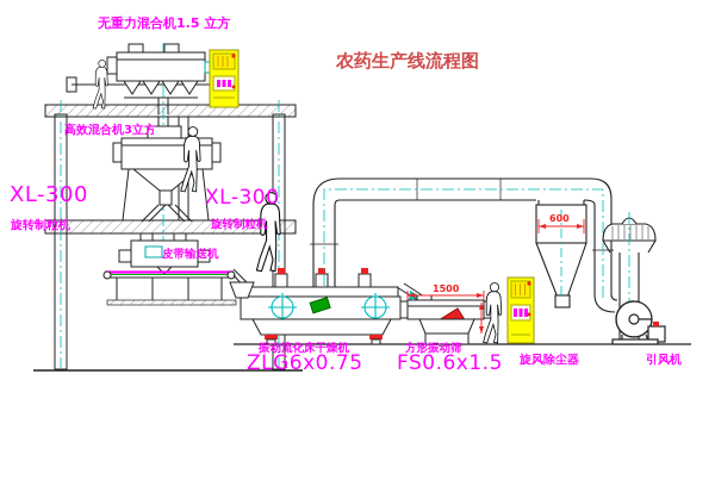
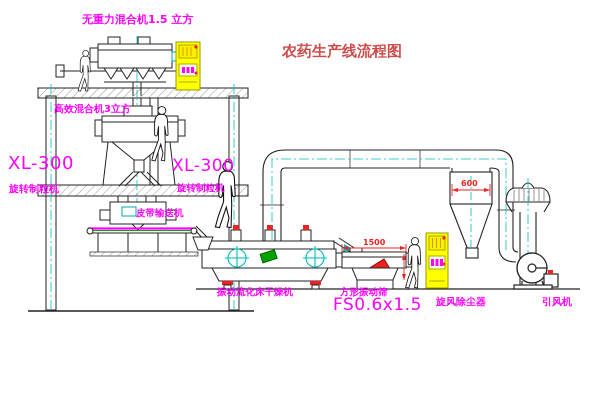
  农药生产线流程图
  无重力混合机1.5 立方
  高效混合机3立方
  XL-300
  旋转制粒机
  XL-300
  旋转制粒机
  皮带输送机
  振动流化床干燥机
- ZLG6x0.75
  方形振动筛
  FS0.6x1.5
  旋风除尘器
  引风机
  600
  1500
